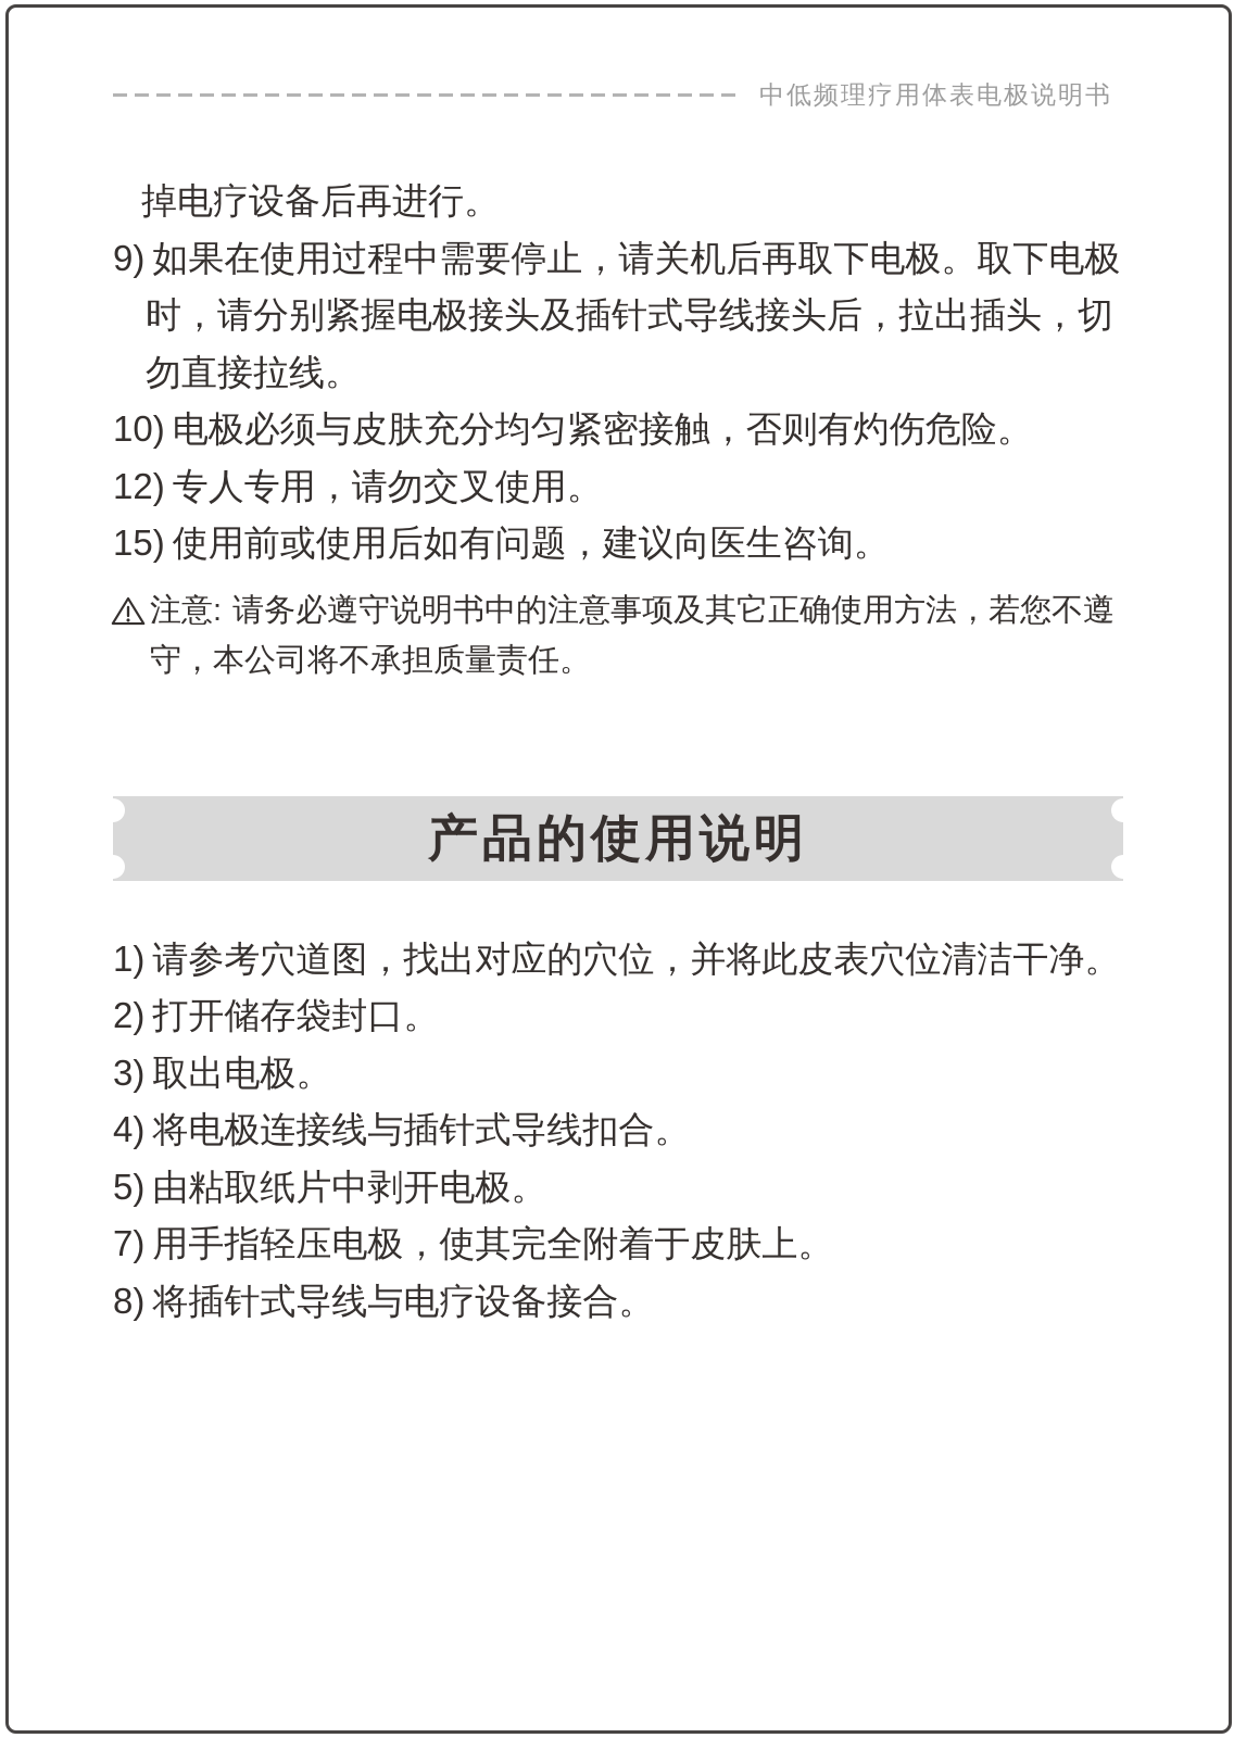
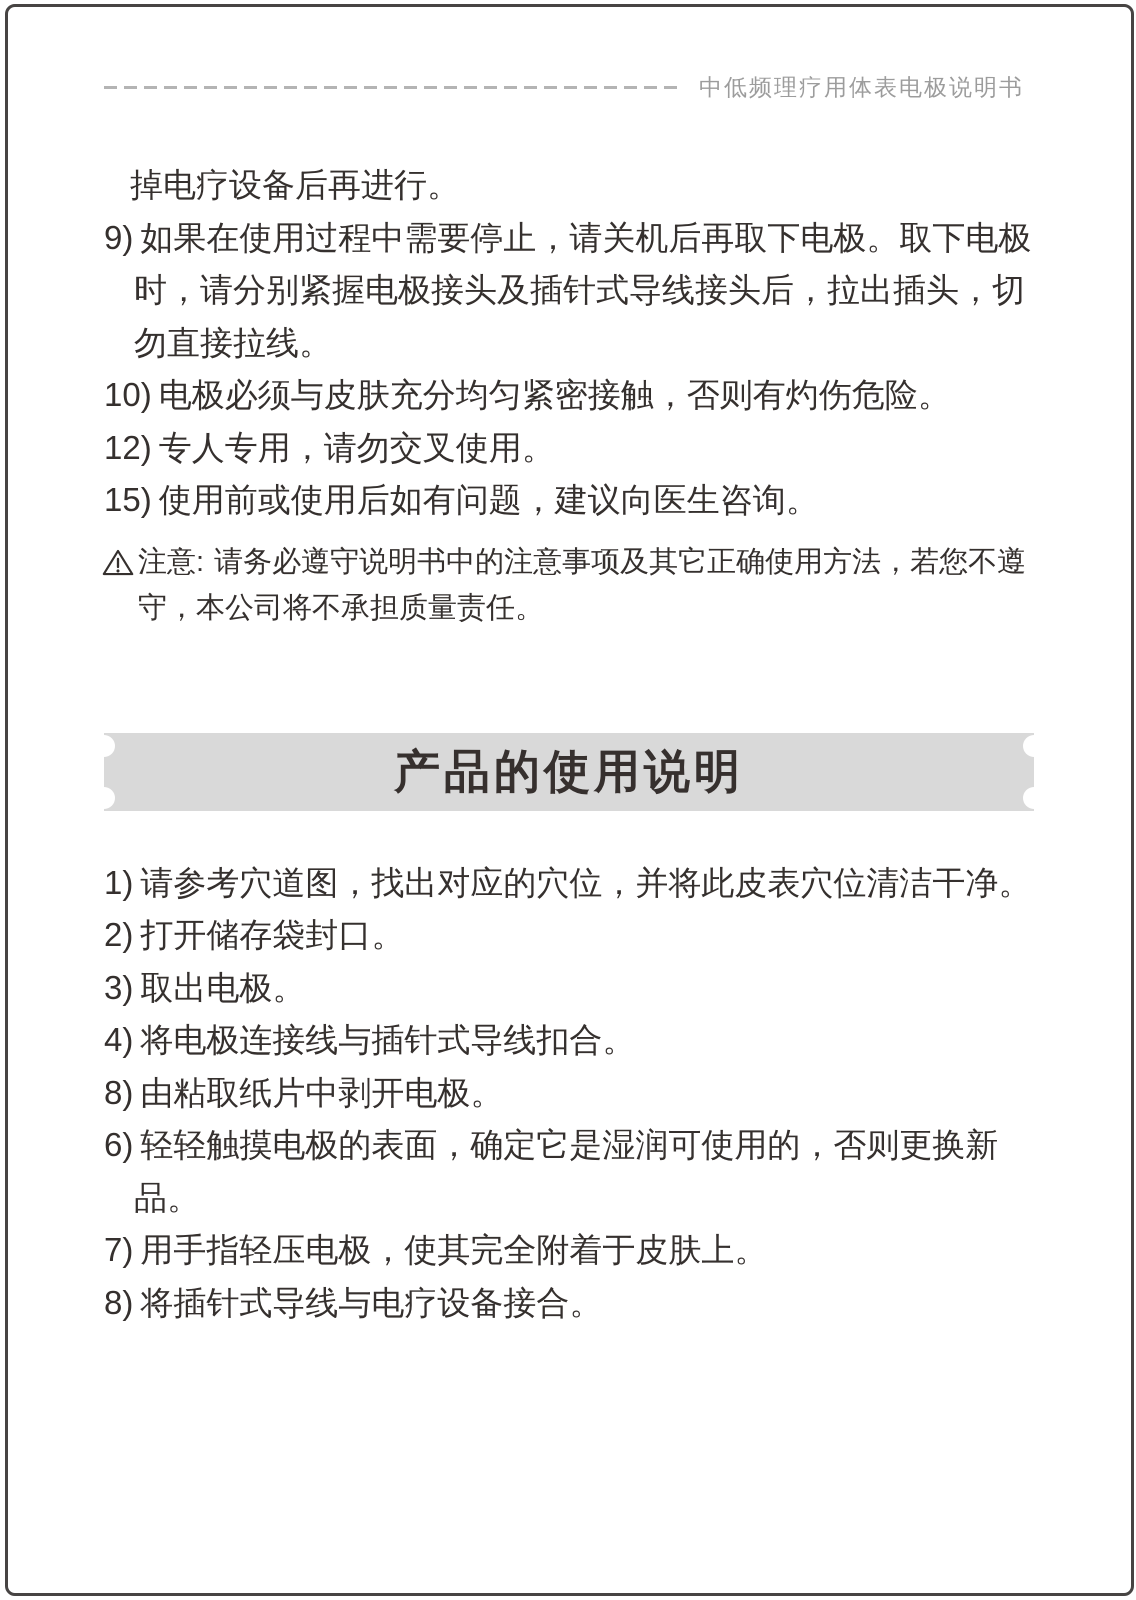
  中低频理疗用体表电极说明书
  掉电疗设备后再进行。
  9) 如果在使用过程中需要停止，请关机后再取下电极。取下电极时，请分别紧握电极接头及插针式导线接头后，拉出插头，切勿直接拉线。
  10) 电极必须与皮肤充分均匀紧密接触，否则有灼伤危险。
  12) 专人专用，请勿交叉使用。
  15) 使用前或使用后如有问题，建议向医生咨询。
  注意: 请务必遵守说明书中的注意事项及其它正确使用方法，若您不遵守，本公司将不承担质量责任。
  产品的使用说明
  1) 请参考穴道图，找出对应的穴位，并将此皮表穴位清洁干净。
  2) 打开储存袋封口。
  3) 取出电极。
  4) 将电极连接线与插针式导线扣合。
- 5) 由粘取纸片中剥开电极。
+ 8) 由粘取纸片中剥开电极。
+ 6) 轻轻触摸电极的表面，确定它是湿润可使用的，否则更换新品。
  7) 用手指轻压电极，使其完全附着于皮肤上。
  8) 将插针式导线与电疗设备接合。
